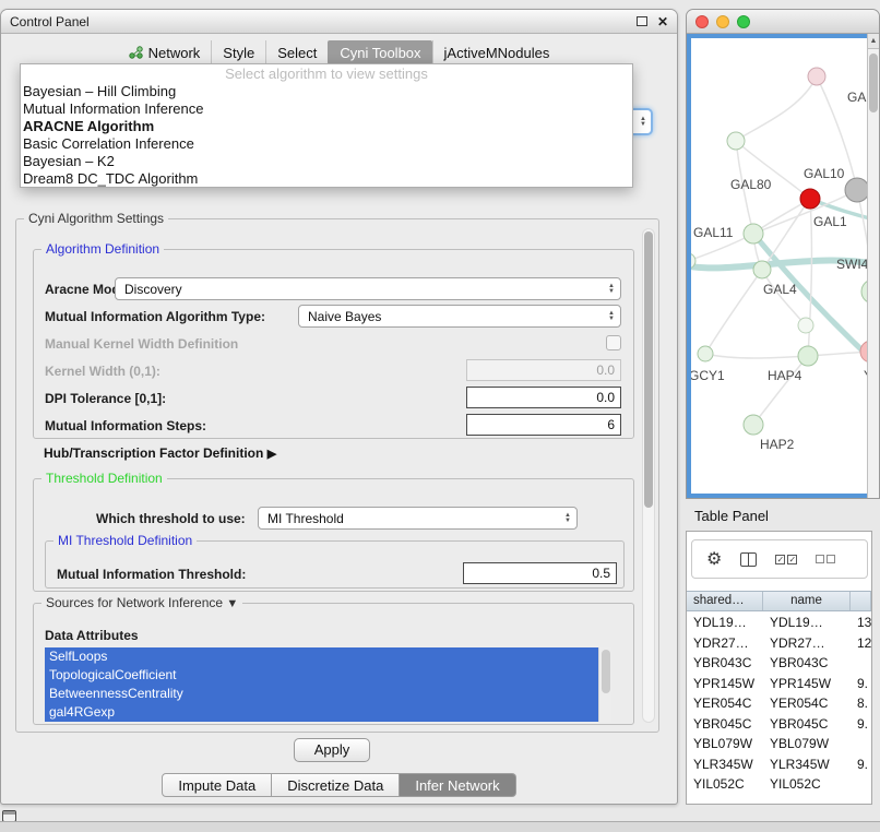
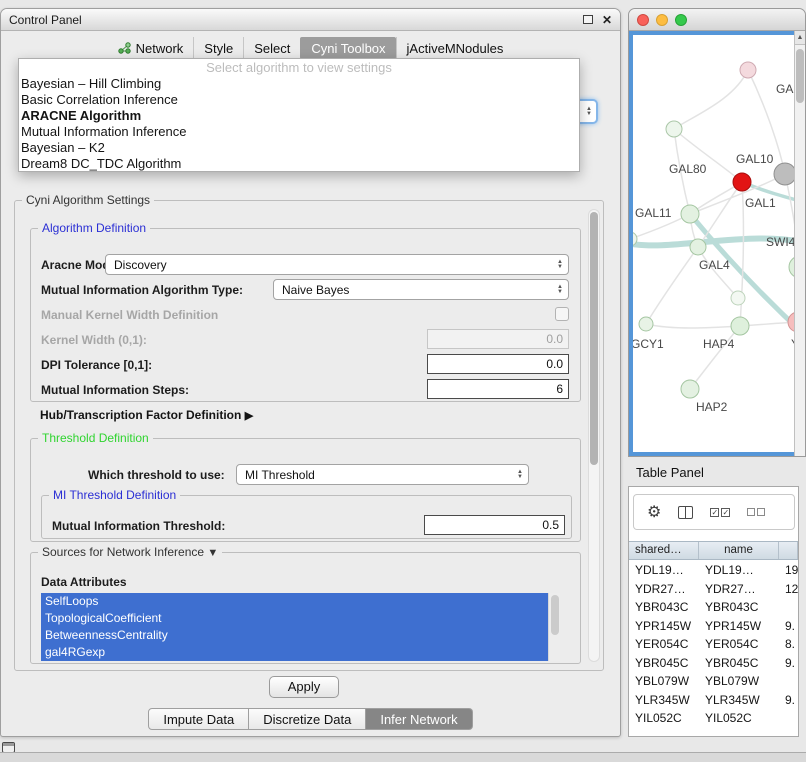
  Control Panel
  ✕
  Network
  Style
  Select
  Cyni Toolbox
  jActiveMNodules
  Select algorithm to view settings
  Bayesian – Hill Climbing
- Mutual Information Inference
+ Basic Correlation Inference
  ARACNE Algorithm
- Basic Correlation Inference
+ Mutual Information Inference
  Bayesian – K2
  Dream8 DC_TDC Algorithm
  Cyni Algorithm Settings
  Algorithm Definition
  Aracne Mo
  Discovery
  Mutual Information Algorithm Type:
  Naive Bayes
  Manual Kernel Width Definition
  Kernel Width (0,1):
  0.0
  DPI Tolerance [0,1]:
  0.0
  Mutual Information Steps:
  6
  Hub/Transcription Factor Definition ▶
  Threshold Definition
  Which threshold to use:
  MI Threshold
  MI Threshold Definition
  Mutual Information Threshold:
  0.5
  Sources for Network Inference ▼
  Data Attributes
  SelfLoops
  TopologicalCoefficient
  BetweennessCentrality
  gal4RGexp
  Apply
  Impute Data
  Discretize Data
  Infer Network
  GAL80
  GAL10
  GAL11
  GAL1
  SWI4
  GAL4
  GCY1
  HAP4
  HAP2
  Table Panel
  ⚙
  ✓
  ✓
  shared…
  name
  YDL19…
  YDL19…
- 13
+ 19
  YDR27…
  YDR27…
  12
  YBR043C
  YBR043C
  YPR145W
  YPR145W
  9.
  YER054C
  YER054C
  8.
  YBR045C
  YBR045C
  9.
  YBL079W
  YBL079W
  YLR345W
  YLR345W
  9.
  YIL052C
  YIL052C
